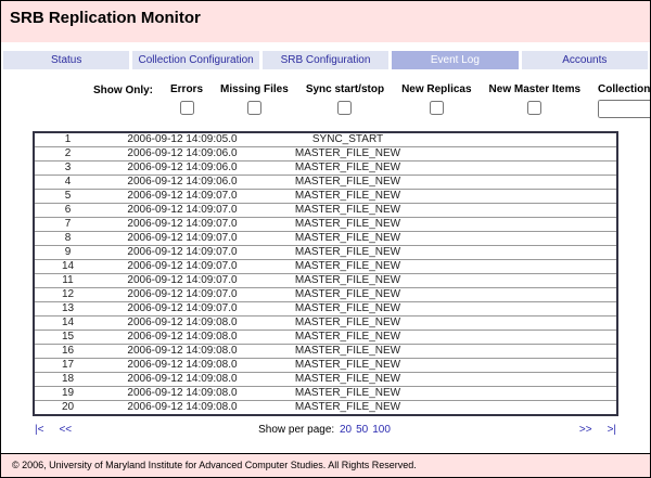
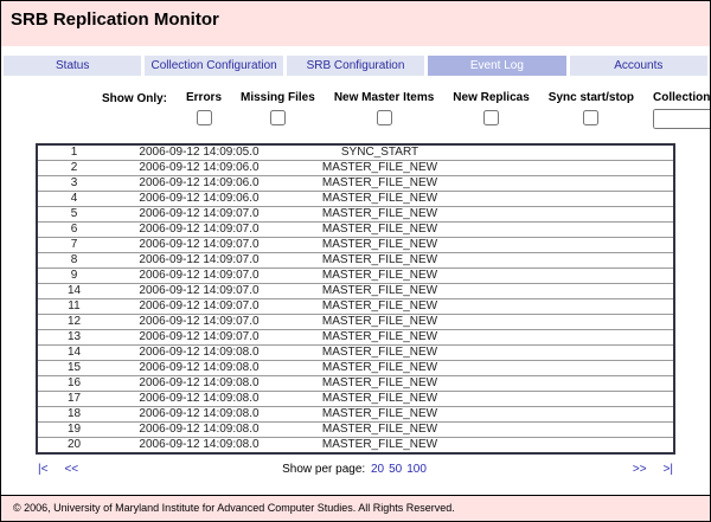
  SRB Replication Monitor
  Status
  Collection Configuration
  SRB Configuration
  Event Log
  Accounts
  Show Only:
  Errors
  Missing Files
- Sync start/stop
+ New Master Items
  New Replicas
- New Master Items
+ Sync start/stop
  Collection
  1	2006-09-12 14:09:05.0	SYNC_START
  2	2006-09-12 14:09:06.0	MASTER_FILE_NEW
  3	2006-09-12 14:09:06.0	MASTER_FILE_NEW
  4	2006-09-12 14:09:06.0	MASTER_FILE_NEW
  5	2006-09-12 14:09:07.0	MASTER_FILE_NEW
  6	2006-09-12 14:09:07.0	MASTER_FILE_NEW
  7	2006-09-12 14:09:07.0	MASTER_FILE_NEW
  8	2006-09-12 14:09:07.0	MASTER_FILE_NEW
  9	2006-09-12 14:09:07.0	MASTER_FILE_NEW
  14	2006-09-12 14:09:07.0	MASTER_FILE_NEW
  11	2006-09-12 14:09:07.0	MASTER_FILE_NEW
  12	2006-09-12 14:09:07.0	MASTER_FILE_NEW
  13	2006-09-12 14:09:07.0	MASTER_FILE_NEW
  14	2006-09-12 14:09:08.0	MASTER_FILE_NEW
  15	2006-09-12 14:09:08.0	MASTER_FILE_NEW
  16	2006-09-12 14:09:08.0	MASTER_FILE_NEW
  17	2006-09-12 14:09:08.0	MASTER_FILE_NEW
  18	2006-09-12 14:09:08.0	MASTER_FILE_NEW
  19	2006-09-12 14:09:08.0	MASTER_FILE_NEW
  20	2006-09-12 14:09:08.0	MASTER_FILE_NEW
  |<
  <<
  Show per page: 20 50 100
  >>
  >|
  © 2006, University of Maryland Institute for Advanced Computer Studies. All Rights Reserved.
